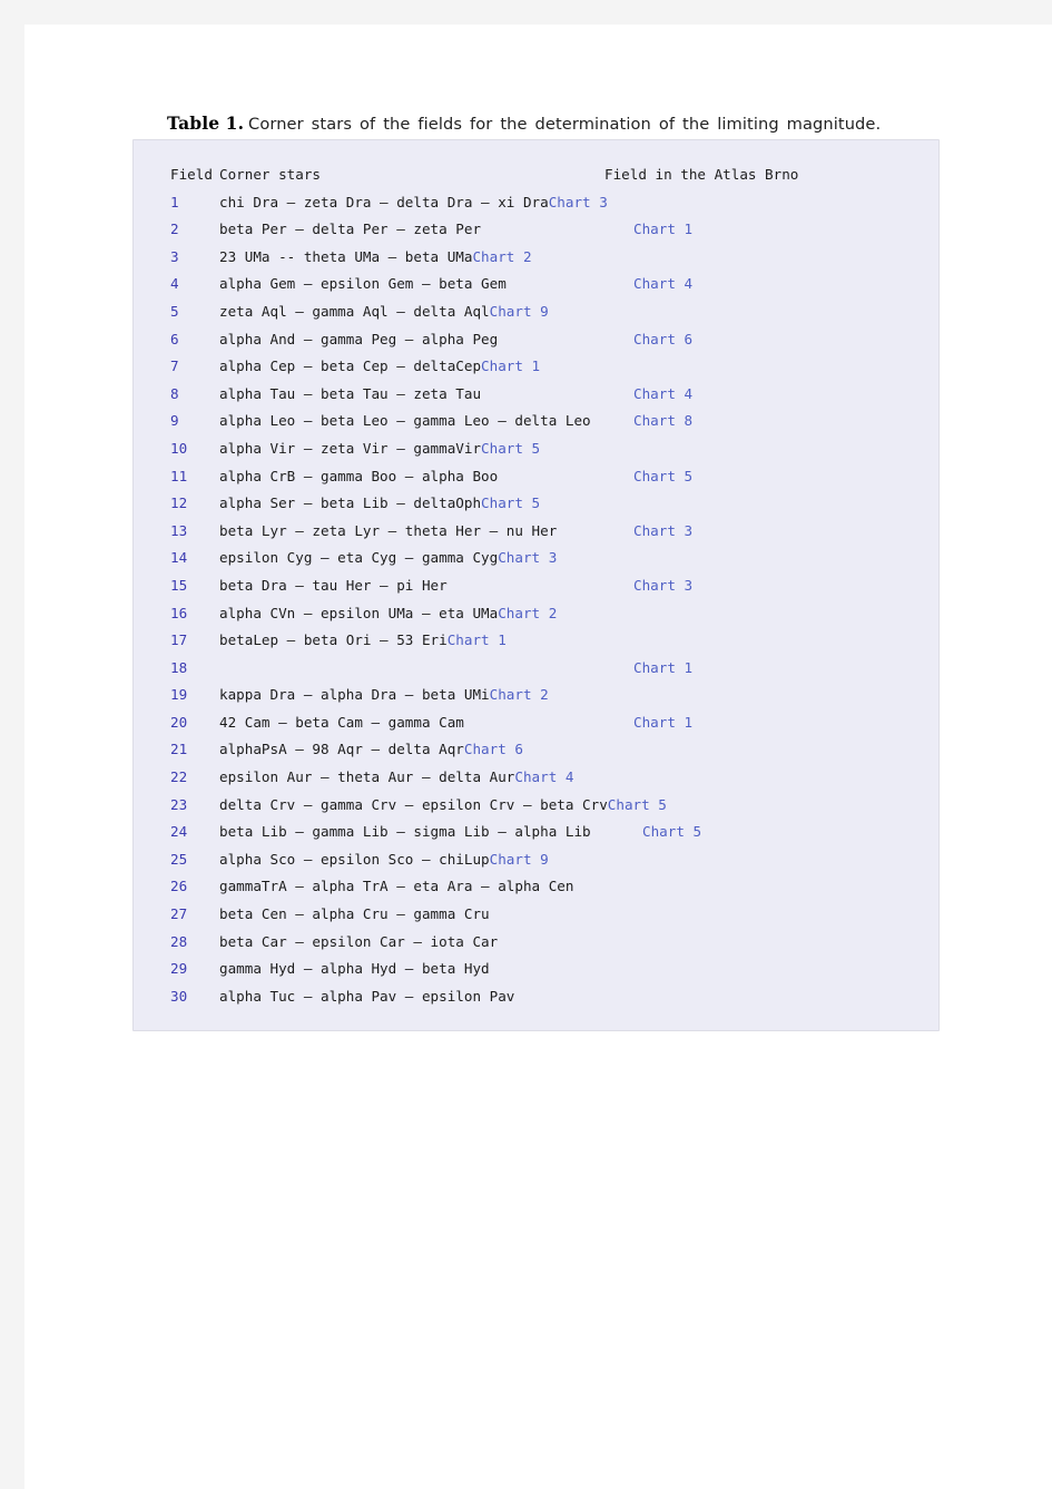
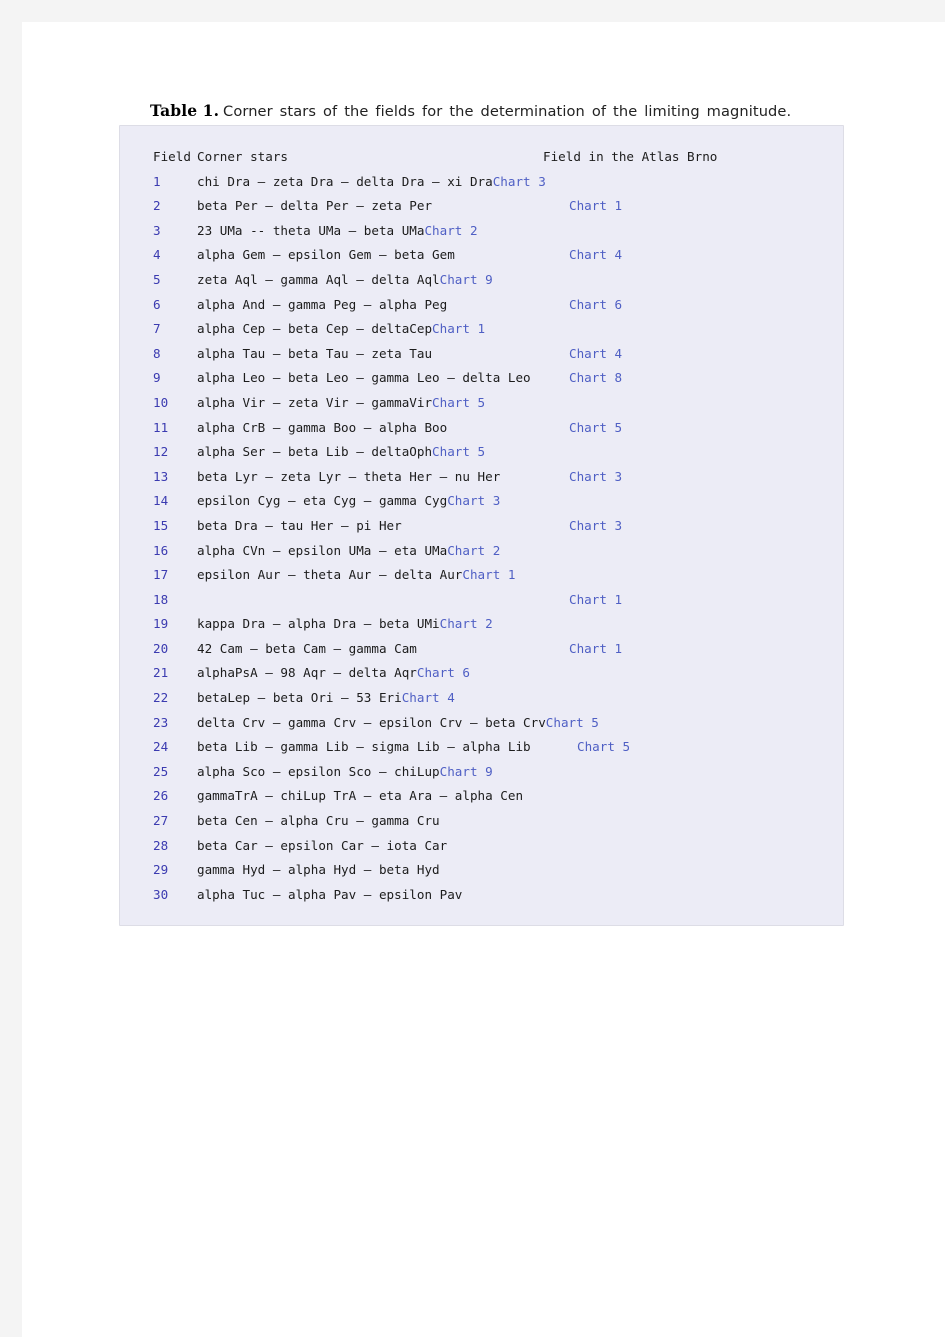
  Table 1. Corner stars of the fields for the determination of the limiting magnitude.
  Field
  Corner stars
  Field in the Atlas Brno
  1
  chi Dra — zeta Dra — delta Dra — xi DraChart 3
  2
  beta Per — delta Per — zeta Per
  Chart 1
  3
  23 UMa -- theta UMa — beta UMaChart 2
  4
  alpha Gem — epsilon Gem — beta Gem
  Chart 4
  5
  zeta Aql — gamma Aql — delta AqlChart 9
  6
  alpha And — gamma Peg — alpha Peg
  Chart 6
  7
  alpha Cep — beta Cep — deltaCepChart 1
  8
  alpha Tau — beta Tau — zeta Tau
  Chart 4
  9
  alpha Leo — beta Leo — gamma Leo — delta Leo
  Chart 8
  10
  alpha Vir — zeta Vir — gammaVirChart 5
  11
  alpha CrB — gamma Boo — alpha Boo
  Chart 5
  12
  alpha Ser — beta Lib — deltaOphChart 5
  13
  beta Lyr — zeta Lyr — theta Her — nu Her
  Chart 3
  14
  epsilon Cyg — eta Cyg — gamma CygChart 3
  15
  beta Dra — tau Her — pi Her
  Chart 3
  16
  alpha CVn — epsilon UMa — eta UMaChart 2
  17
- betaLep — beta Ori — 53 EriChart 1
+ epsilon Aur — theta Aur — delta AurChart 1
  18
  Chart 1
  19
  kappa Dra — alpha Dra — beta UMiChart 2
  20
  42 Cam — beta Cam — gamma Cam
  Chart 1
  21
  alphaPsA — 98 Aqr — delta AqrChart 6
  22
- epsilon Aur — theta Aur — delta AurChart 4
+ betaLep — beta Ori — 53 EriChart 4
  23
  delta Crv — gamma Crv — epsilon Crv — beta CrvChart 5
  24
  beta Lib — gamma Lib — sigma Lib — alpha Lib
  Chart 5
  25
  alpha Sco — epsilon Sco — chiLupChart 9
  26
- gammaTrA — alpha TrA — eta Ara — alpha Cen
+ gammaTrA — chiLup TrA — eta Ara — alpha Cen
  27
  beta Cen — alpha Cru — gamma Cru
  28
  beta Car — epsilon Car — iota Car
  29
  gamma Hyd — alpha Hyd — beta Hyd
  30
  alpha Tuc — alpha Pav — epsilon Pav
